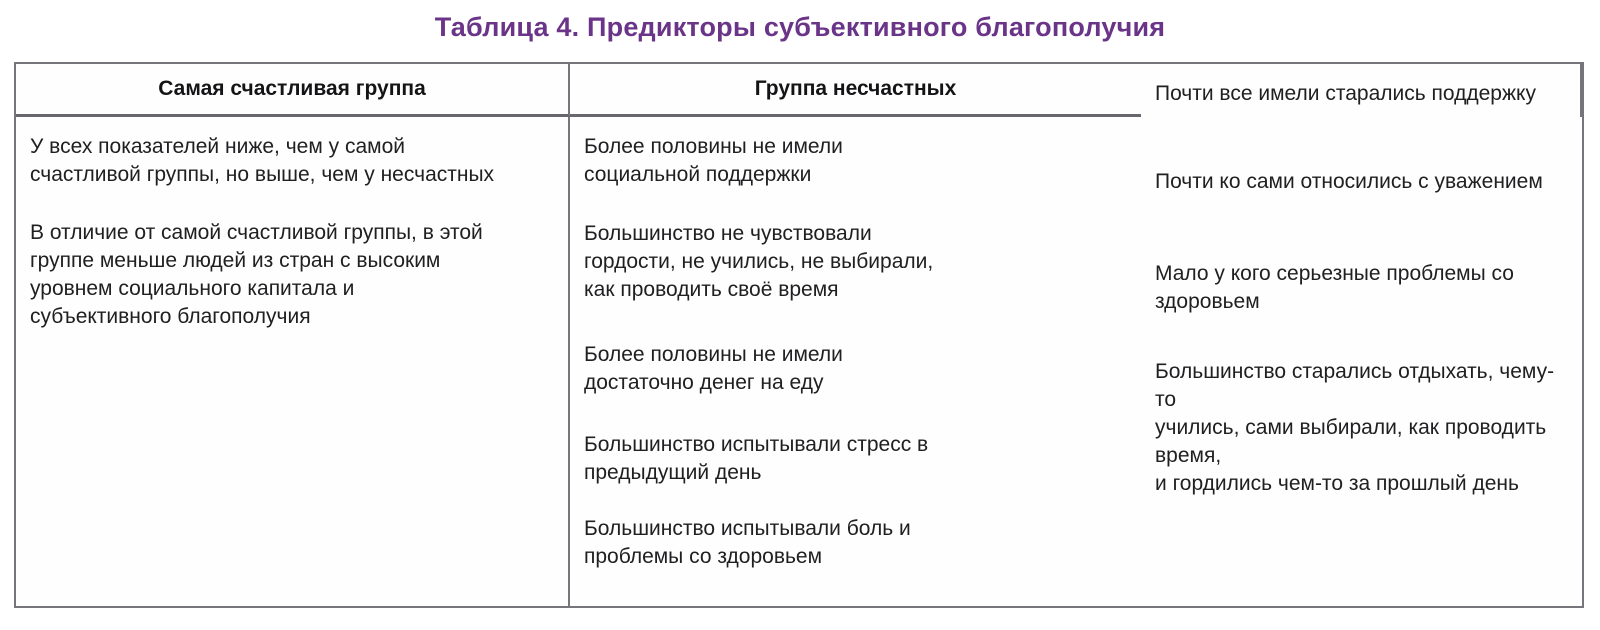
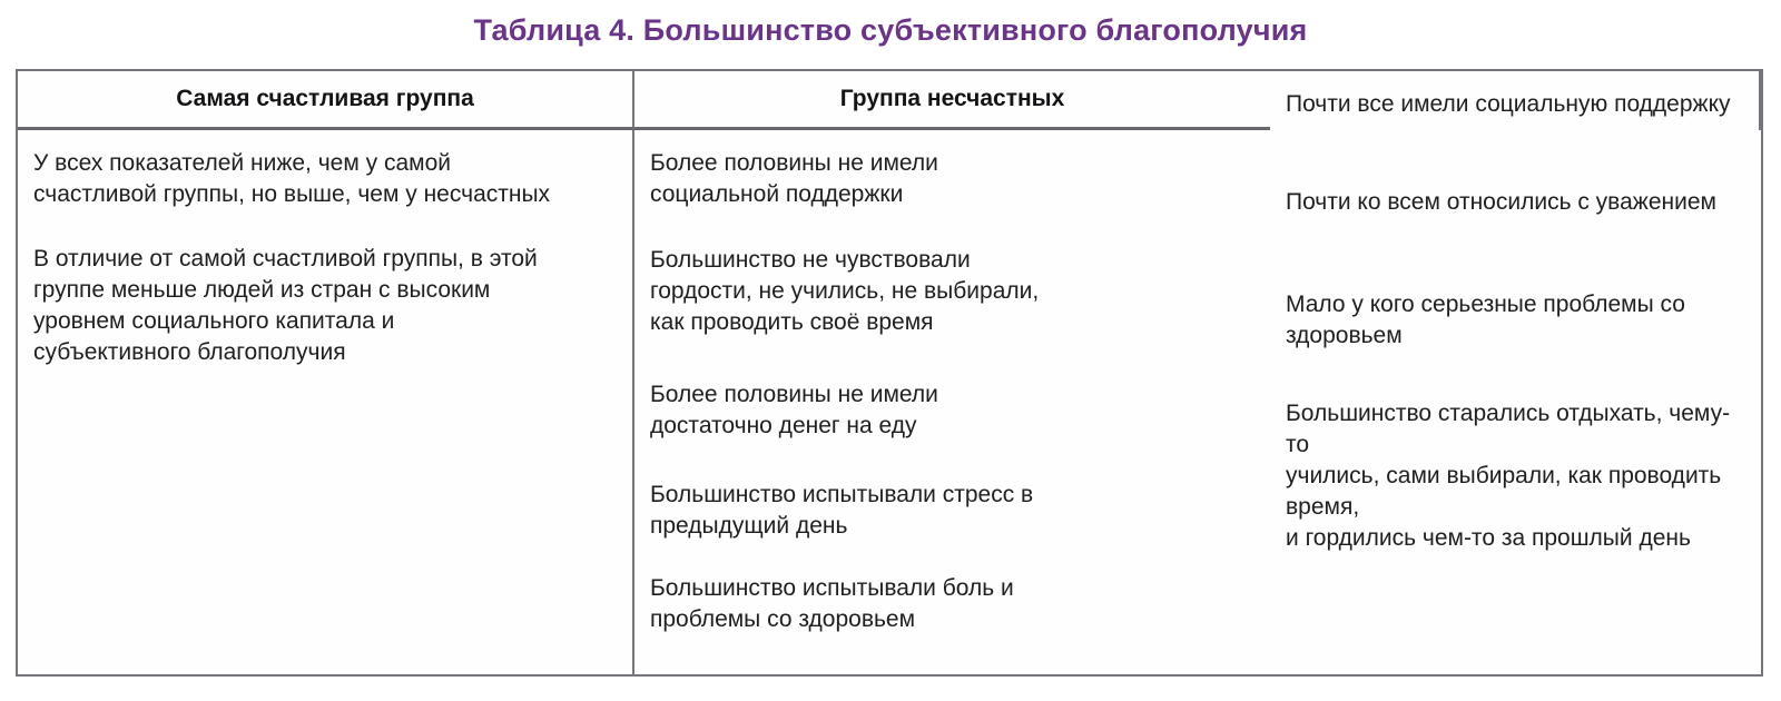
- Таблица 4. Предикторы субъективного благополучия
+ Таблица 4. Большинство субъективного благополучия
  Самая счастливая группа
  Группа несчастных
- Почти все имели старались поддержку
+ Почти все имели социальную поддержку
- Почти ко сами относились с уважением
+ Почти ко всем относились с уважением
  Мало у кого серьезные проблемы со здоровьем
  Большинство старались отдыхать, чему-то
  учились, сами выбирали, как проводить время,
  и гордились чем-то за прошлый день
  У всех показателей ниже, чем у самой
  счастливой группы, но выше, чем у несчастных
  В отличие от самой счастливой группы, в этой
  группе меньше людей из стран с высоким
  уровнем социального капитала и
  субъективного благополучия
  Более половины не имели
  социальной поддержки
  Большинство не чувствовали
  гордости, не учились, не выбирали,
  как проводить своё время
  Более половины не имели
  достаточно денег на еду
  Большинство испытывали стресс в
  предыдущий день
  Большинство испытывали боль и
  проблемы со здоровьем
